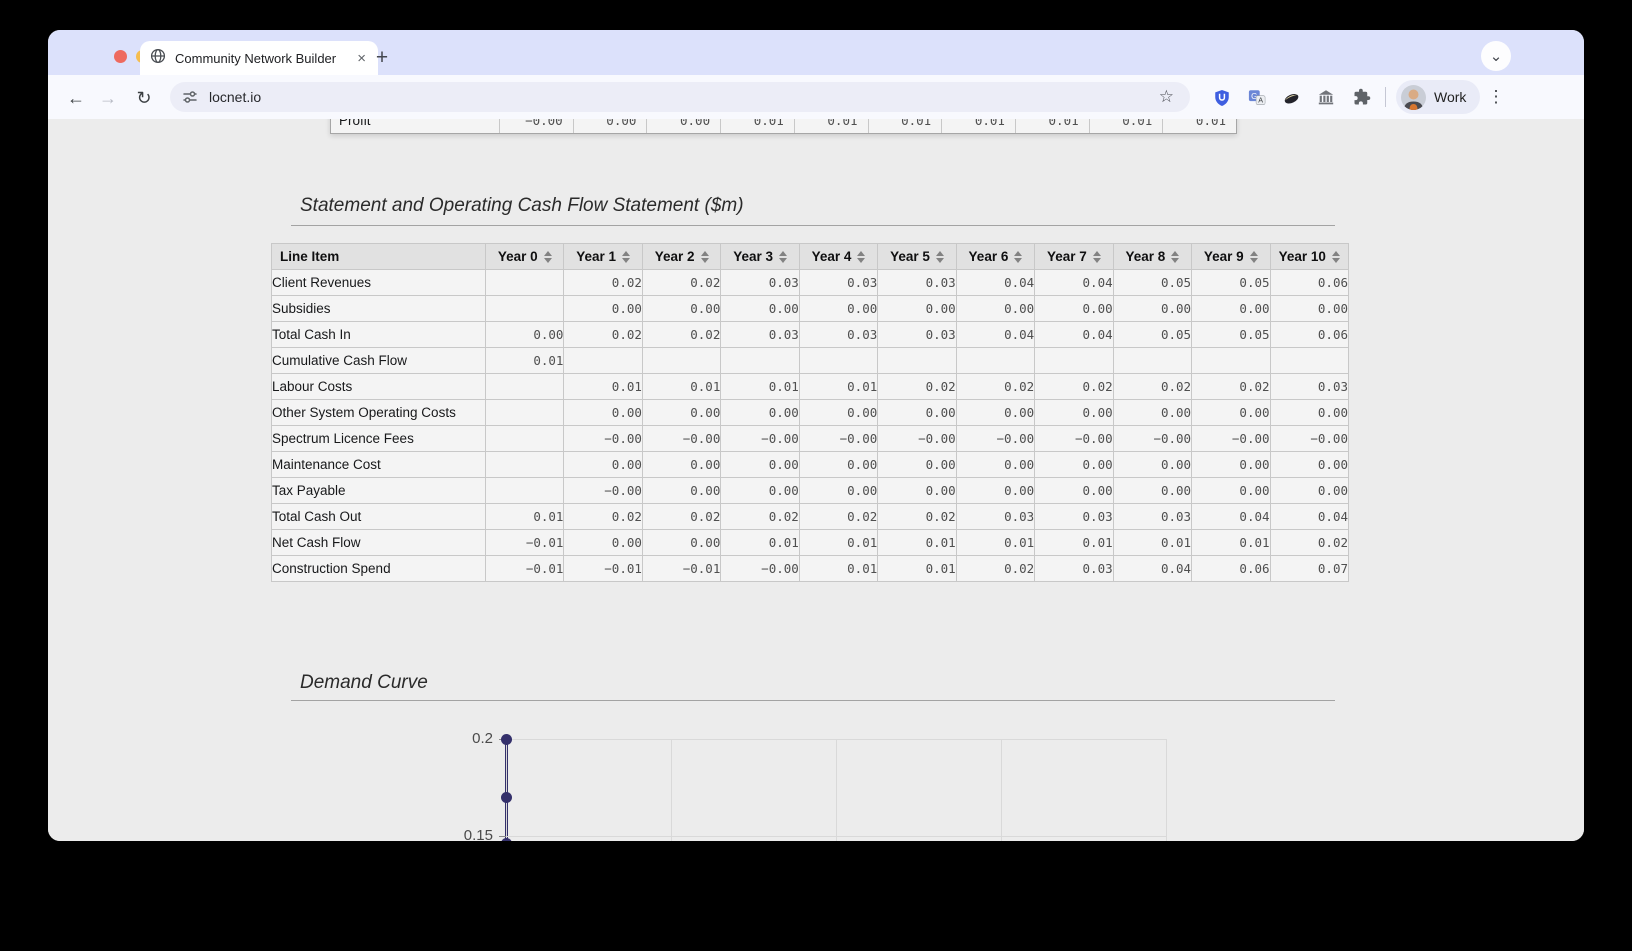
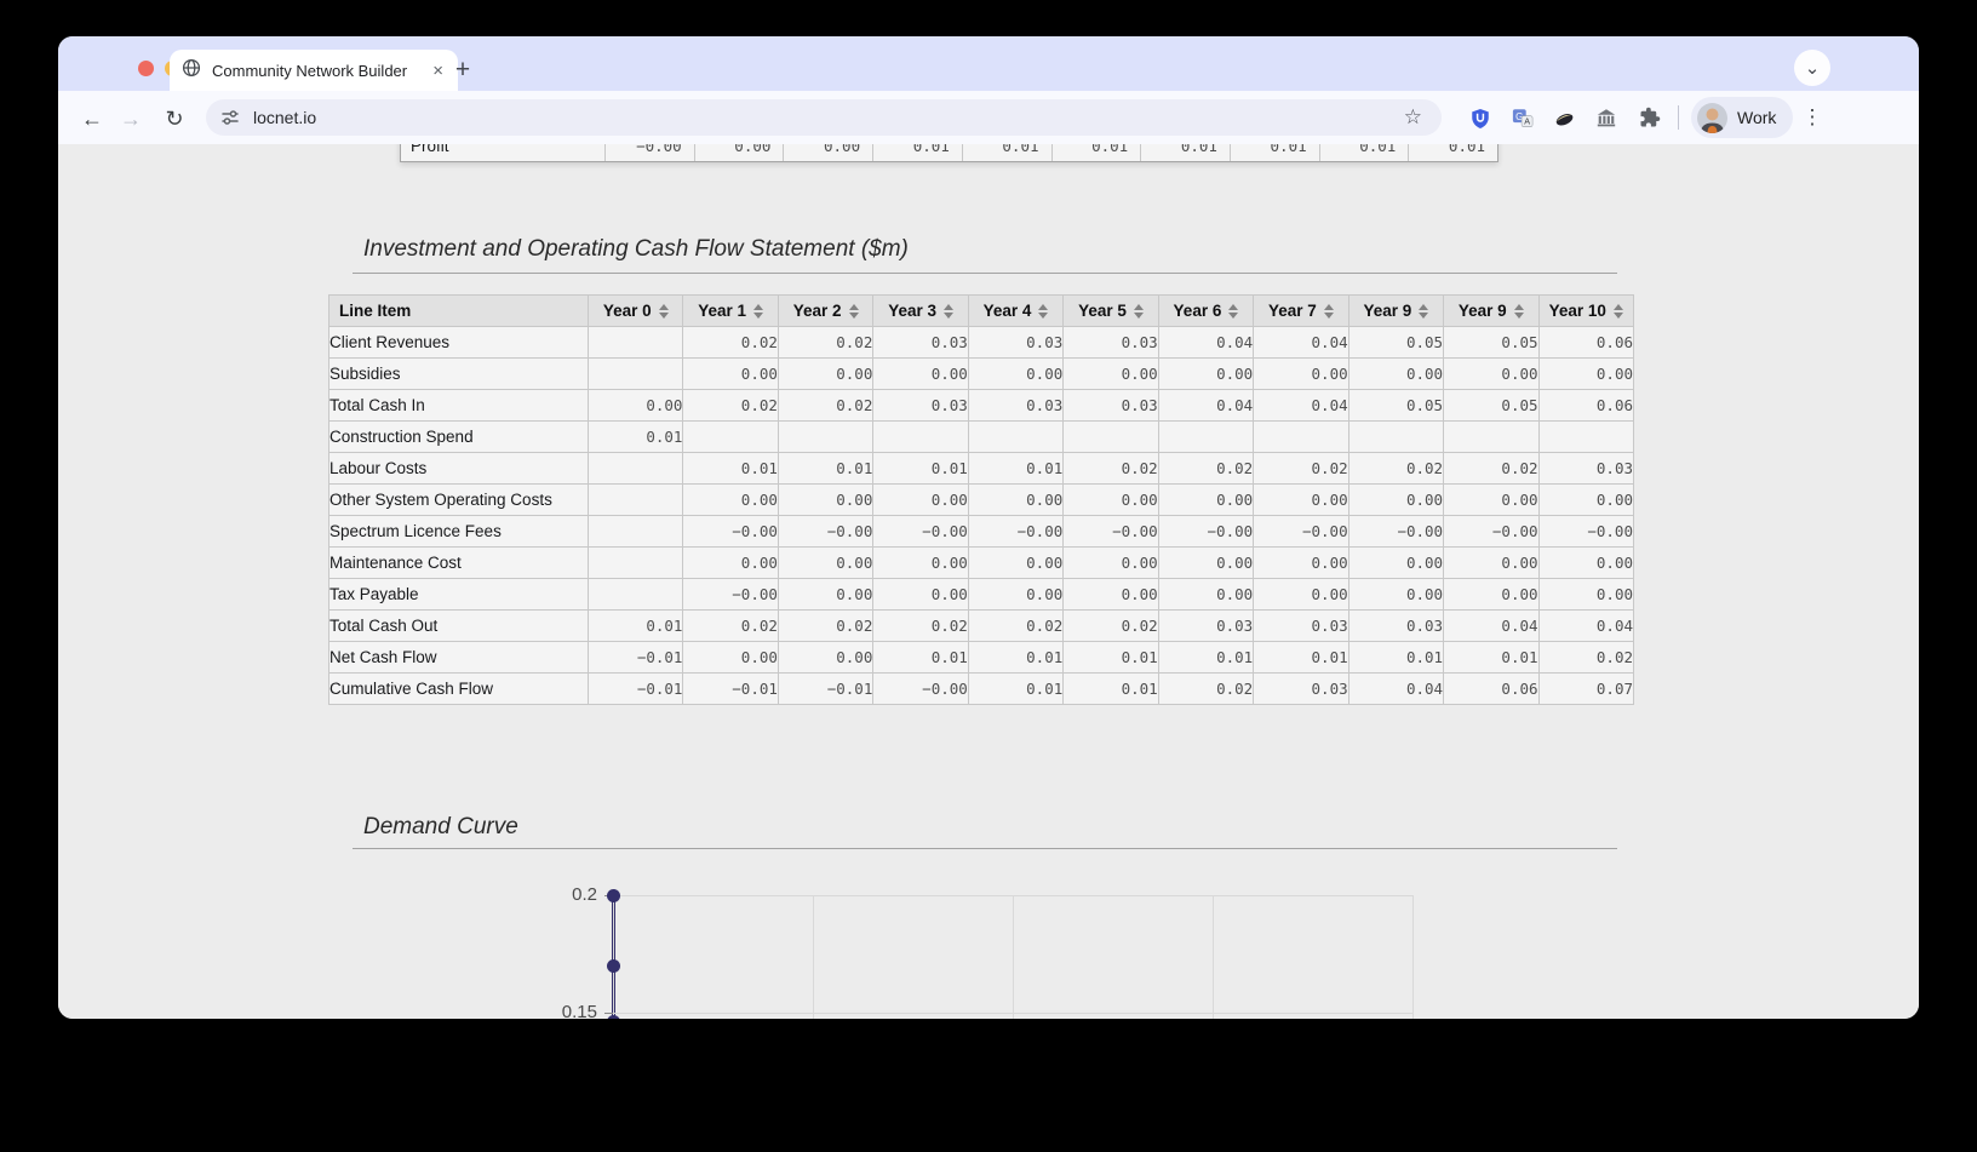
  Community Network Builder
  ×
  +
  ⌄
  ←
  →
  ↻
  locnet.io
  ☆
  G
  A
  Work
  ⋮
  Profit
  −0.00
  0.00
  0.00
  0.01
  0.01
  0.01
  0.01
  0.01
  0.01
  0.01
- Statement and Operating Cash Flow Statement ($m)
+ Investment and Operating Cash Flow Statement ($m)
- Line Item	Year 0	Year 1	Year 2	Year 3	Year 4	Year 5	Year 6	Year 7	Year 8	Year 9	Year 10
+ Line Item	Year 0	Year 1	Year 2	Year 3	Year 4	Year 5	Year 6	Year 7	Year 9	Year 9	Year 10
  Client Revenues		0.02	0.02	0.03	0.03	0.03	0.04	0.04	0.05	0.05	0.06
  Subsidies		0.00	0.00	0.00	0.00	0.00	0.00	0.00	0.00	0.00	0.00
  Total Cash In	0.00	0.02	0.02	0.03	0.03	0.03	0.04	0.04	0.05	0.05	0.06
- Cumulative Cash Flow	0.01
+ Construction Spend	0.01
  Labour Costs		0.01	0.01	0.01	0.01	0.02	0.02	0.02	0.02	0.02	0.03
  Other System Operating Costs		0.00	0.00	0.00	0.00	0.00	0.00	0.00	0.00	0.00	0.00
  Spectrum Licence Fees		−0.00	−0.00	−0.00	−0.00	−0.00	−0.00	−0.00	−0.00	−0.00	−0.00
  Maintenance Cost		0.00	0.00	0.00	0.00	0.00	0.00	0.00	0.00	0.00	0.00
  Tax Payable		−0.00	0.00	0.00	0.00	0.00	0.00	0.00	0.00	0.00	0.00
  Total Cash Out	0.01	0.02	0.02	0.02	0.02	0.02	0.03	0.03	0.03	0.04	0.04
  Net Cash Flow	−0.01	0.00	0.00	0.01	0.01	0.01	0.01	0.01	0.01	0.01	0.02
- Construction Spend	−0.01	−0.01	−0.01	−0.00	0.01	0.01	0.02	0.03	0.04	0.06	0.07
+ Cumulative Cash Flow	−0.01	−0.01	−0.01	−0.00	0.01	0.01	0.02	0.03	0.04	0.06	0.07
  Demand Curve
  0.2
  0.15
